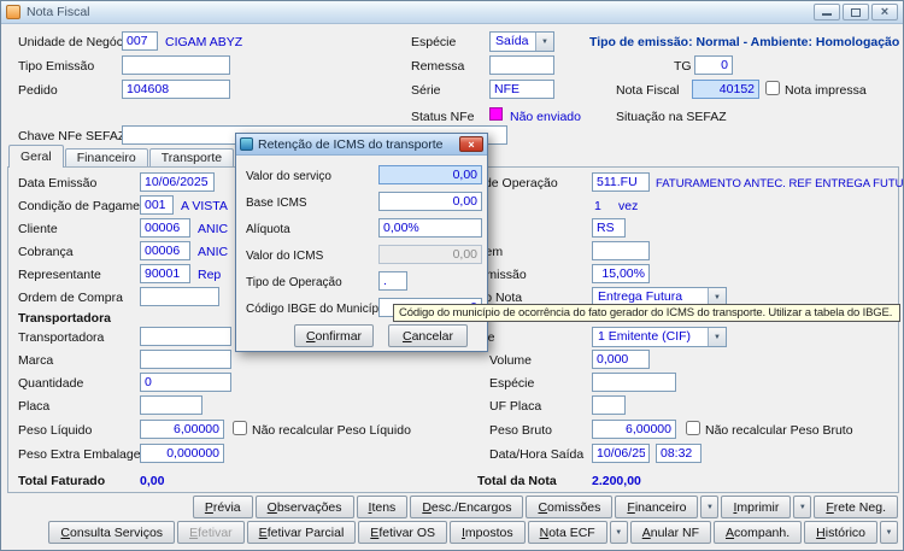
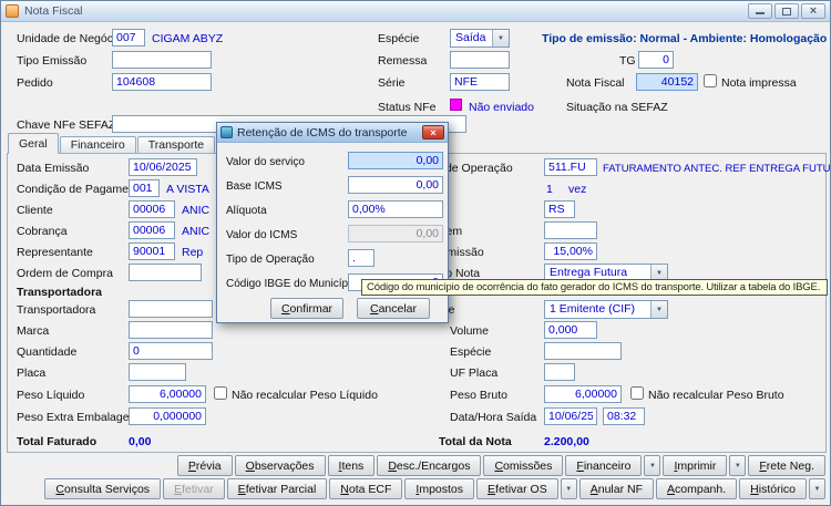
  Nota Fiscal
  ×
  Unidade de Negóc
  007
  CIGAM ABYZ
  Espécie
  Saída
  Tipo de emissão: Normal - Ambiente: Homologação
  Tipo Emissão
  Remessa
  TG
  0
  Pedido
  104608
  Série
  NFE
  Nota Fiscal
  40152
  Nota impressa
  Status NFe
  Não enviado
  Situação na SEFAZ
  Chave NFe SEFA
  Geral
  Financeiro
  Transporte
  Data Emissão
  10/06/2025
  Condição de Pagame
  001
  A VISTA
  Cliente
  00006
  ANIC
  Cobrança
  00006
  ANIC
  Representante
  90001
  Rep
  Ordem de Compra
  Transportadora
  Transportadora
  Marca
  Quantidade
  0
  Placa
  Peso Líquido
  6,00000
  Não recalcular Peso Líquido
  Peso Extra Embalage
  0,000000
  511.FU
  FATURAMENTO ANTEC. REF ENTREGA FUTU
  1
  vez
  RS
  missão
  15,00%
  Entrega Futura
  1 Emitente (CIF)
  Volume
  0,000
  Espécie
  UF Placa
  Peso Bruto
  6,00000
  Não recalcular Peso Bruto
  Data/Hora Saída
  10/06/25
  08:32
  Total Faturado
  0,00
  Total da Nota
  2.200,00
  Prévia
  Observações
  Itens
  Desc./Encargos
  Comissões
  Financeiro
  Imprimir
  Frete Neg.
  Consulta Serviços
  Efetivar
  Efetivar Parcial
- Efetivar OS
+ Nota ECF
  Impostos
- Nota ECF
+ Efetivar OS
  Anular NF
  Acompanh.
  Histórico
  Retenção de ICMS do transporte
  ×
  Valor do serviço
  0,00
  Base ICMS
  0,00
  Alíquota
  0,00%
  Valor do ICMS
  0,00
  Tipo de Operação
  .
  Código IBGE do Municíp
  Confirmar
  Cancelar
  Código do município de ocorrência do fato gerador do ICMS do transporte. Utilizar a tabela do IBGE.
